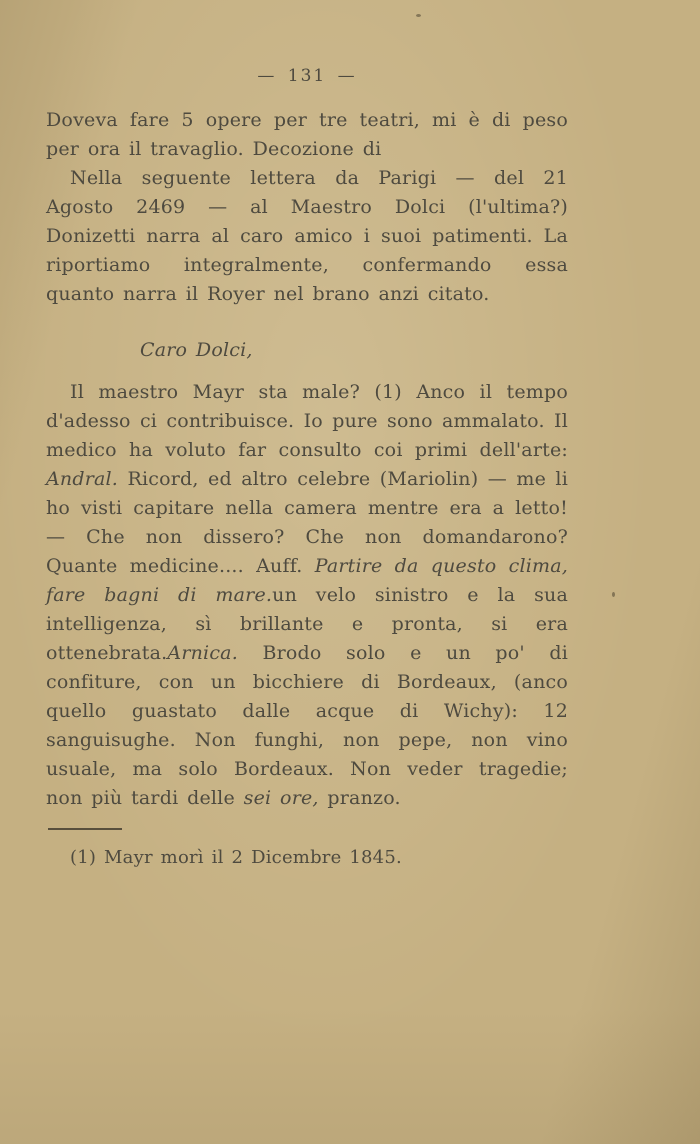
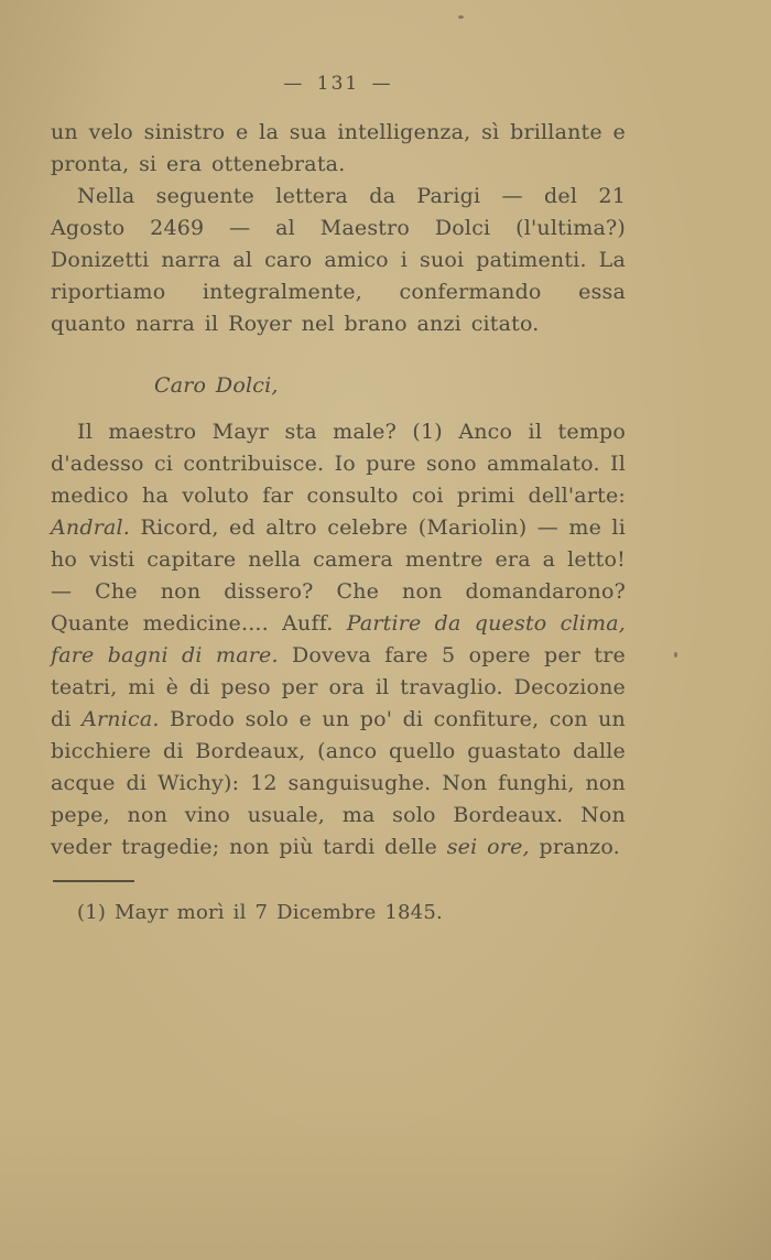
  — 131 —
- Doveva fare 5 opere per tre teatri, mi è di peso per ora il travaglio. Decozione di
+ un velo sinistro e la sua intelligenza, sì brillante e pronta, si era ottenebrata.
  Nella seguente lettera da Parigi — del 21 Agosto 2469 — al Maestro Dolci (l'ultima?) Donizetti narra al caro amico i suoi patimenti. La riportiamo integralmente, confermando essa quanto narra il Royer nel brano anzi citato.
  Caro Dolci,
- Il maestro Mayr sta male? (1) Anco il tempo d'adesso ci contribuisce. Io pure sono ammalato. Il medico ha voluto far consulto coi primi dell'arte: Andral. Ricord, ed altro celebre (Mariolin) — me li ho visti capitare nella camera mentre era a letto! — Che non dissero? Che non domandarono? Quante medicine.... Auff. Partire da questo clima, fare bagni di mare.un velo sinistro e la sua intelligenza, sì brillante e pronta, si era ottenebrata.Arnica. Brodo solo e un po' di confiture, con un bicchiere di Bordeaux, (anco quello guastato dalle acque di Wichy): 12 sanguisughe. Non funghi, non pepe, non vino usuale, ma solo Bordeaux. Non veder tragedie; non più tardi delle sei ore, pranzo.
+ Il maestro Mayr sta male? (1) Anco il tempo d'adesso ci contribuisce. Io pure sono ammalato. Il medico ha voluto far consulto coi primi dell'arte: Andral. Ricord, ed altro celebre (Mariolin) — me li ho visti capitare nella camera mentre era a letto! — Che non dissero? Che non domandarono? Quante medicine.... Auff. Partire da questo clima, fare bagni di mare. Doveva fare 5 opere per tre teatri, mi è di peso per ora il travaglio. Decozione di Arnica. Brodo solo e un po' di confiture, con un bicchiere di Bordeaux, (anco quello guastato dalle acque di Wichy): 12 sanguisughe. Non funghi, non pepe, non vino usuale, ma solo Bordeaux. Non veder tragedie; non più tardi delle sei ore, pranzo.
- (1) Mayr morì il 2 Dicembre 1845.
+ (1) Mayr morì il 7 Dicembre 1845.
